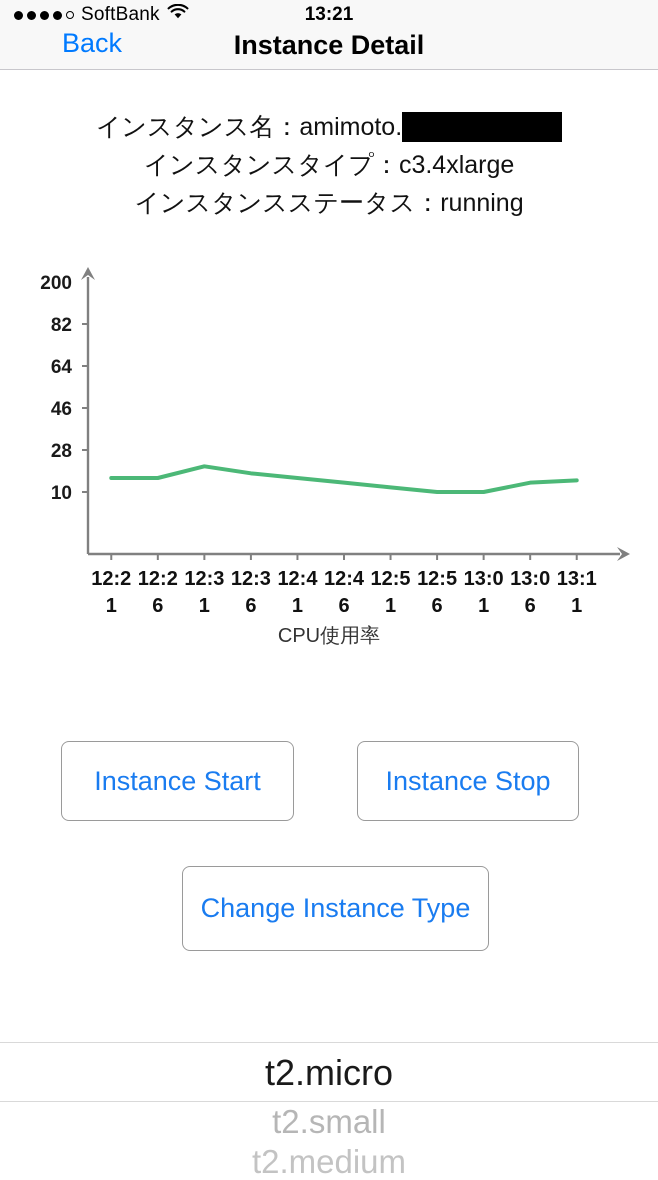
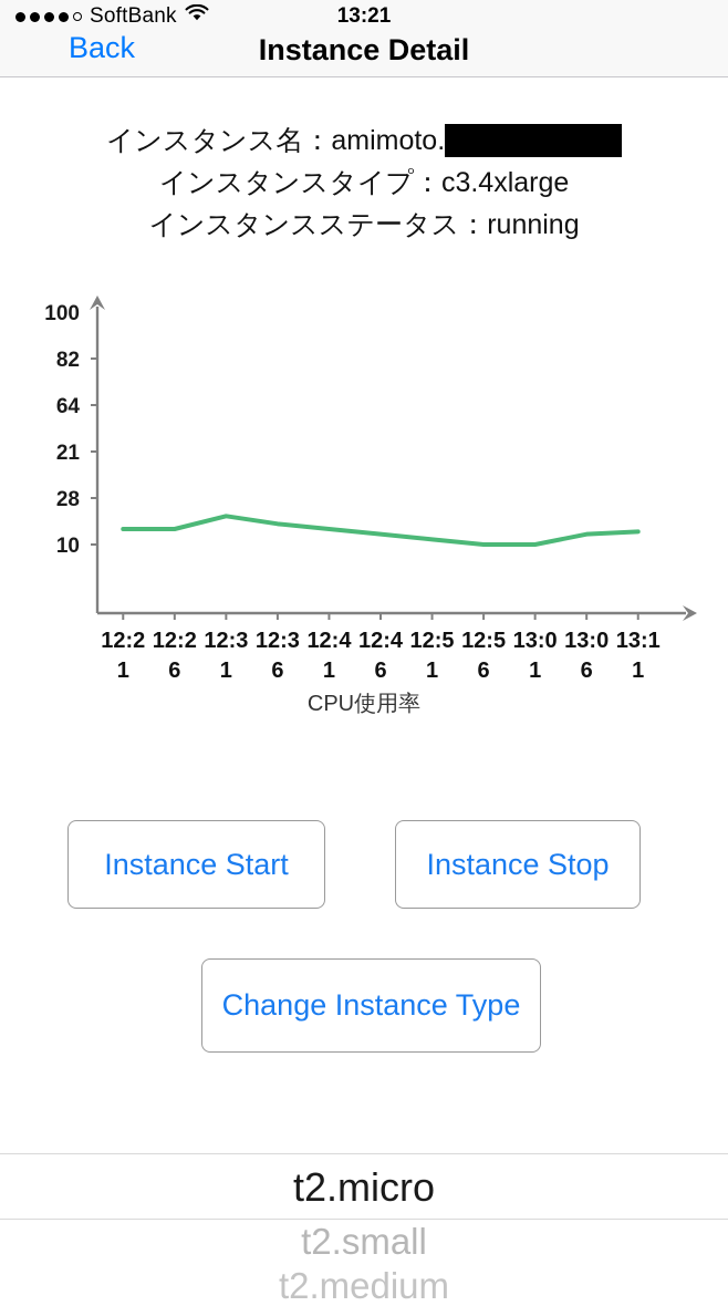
  SoftBank
  13:21
  Back
  Instance Detail
  インスタンス名：amimoto.
  インスタンスタイプ：c3.4xlarge
  インスタンスステータス：running
  10
  28
- 46
+ 21
  64
  82
- 200
+ 100
  12:2
  1
  12:2
  6
  12:3
  1
  12:3
  6
  12:4
  1
  12:4
  6
  12:5
  1
  12:5
  6
  13:0
  1
  13:0
  6
  13:1
  1
  CPU使用率
  Instance Start
  Instance Stop
  Change Instance Type
  t2.micro
  t2.small
  t2.medium
